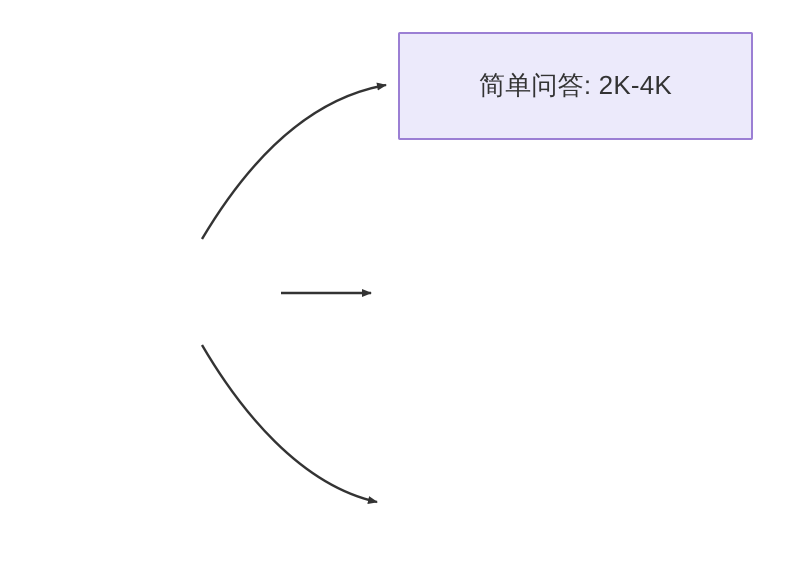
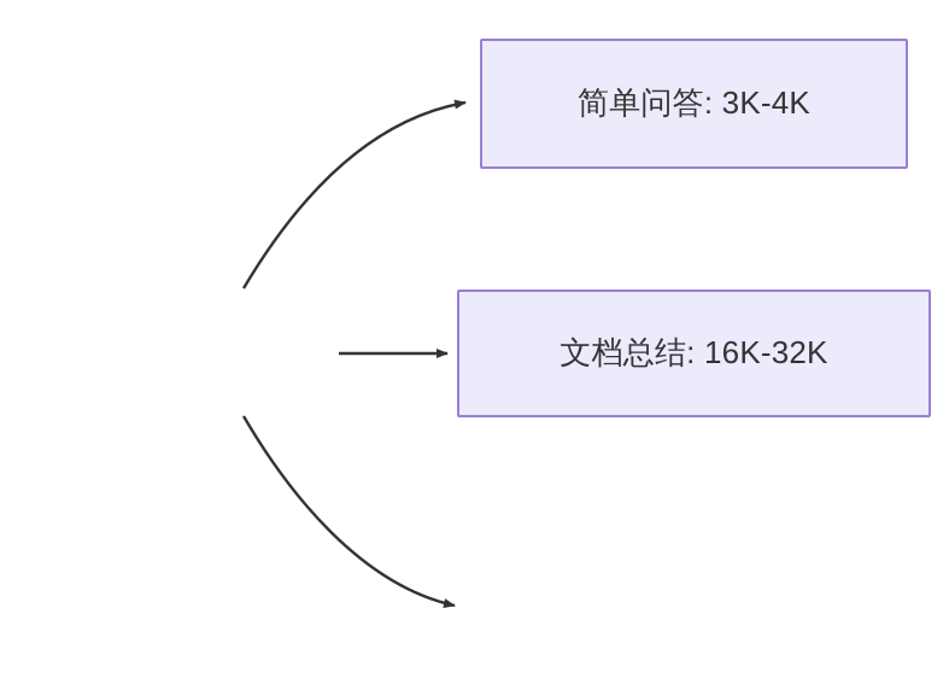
- 简单问答: 2K-4K
+ 简单问答: 3K-4K
+ 文档总结: 16K-32K
